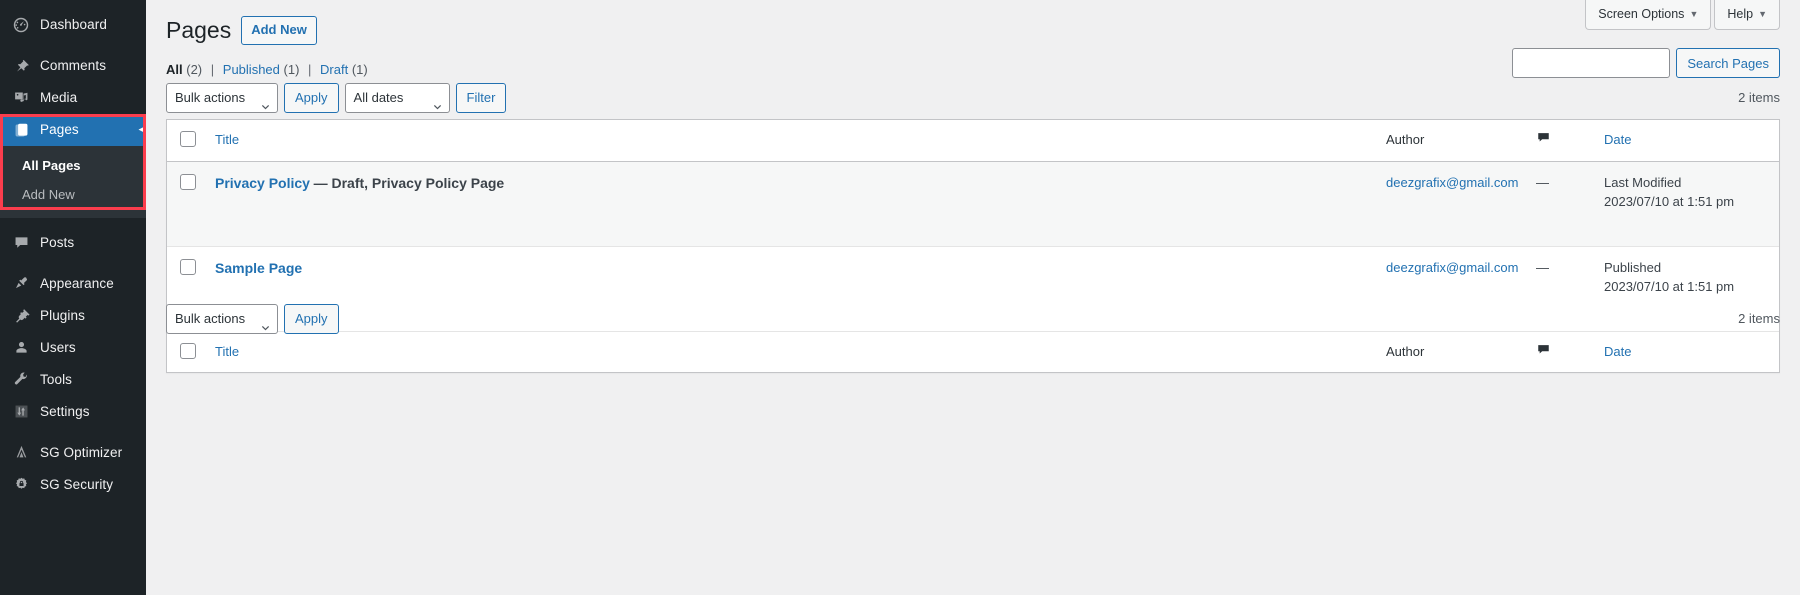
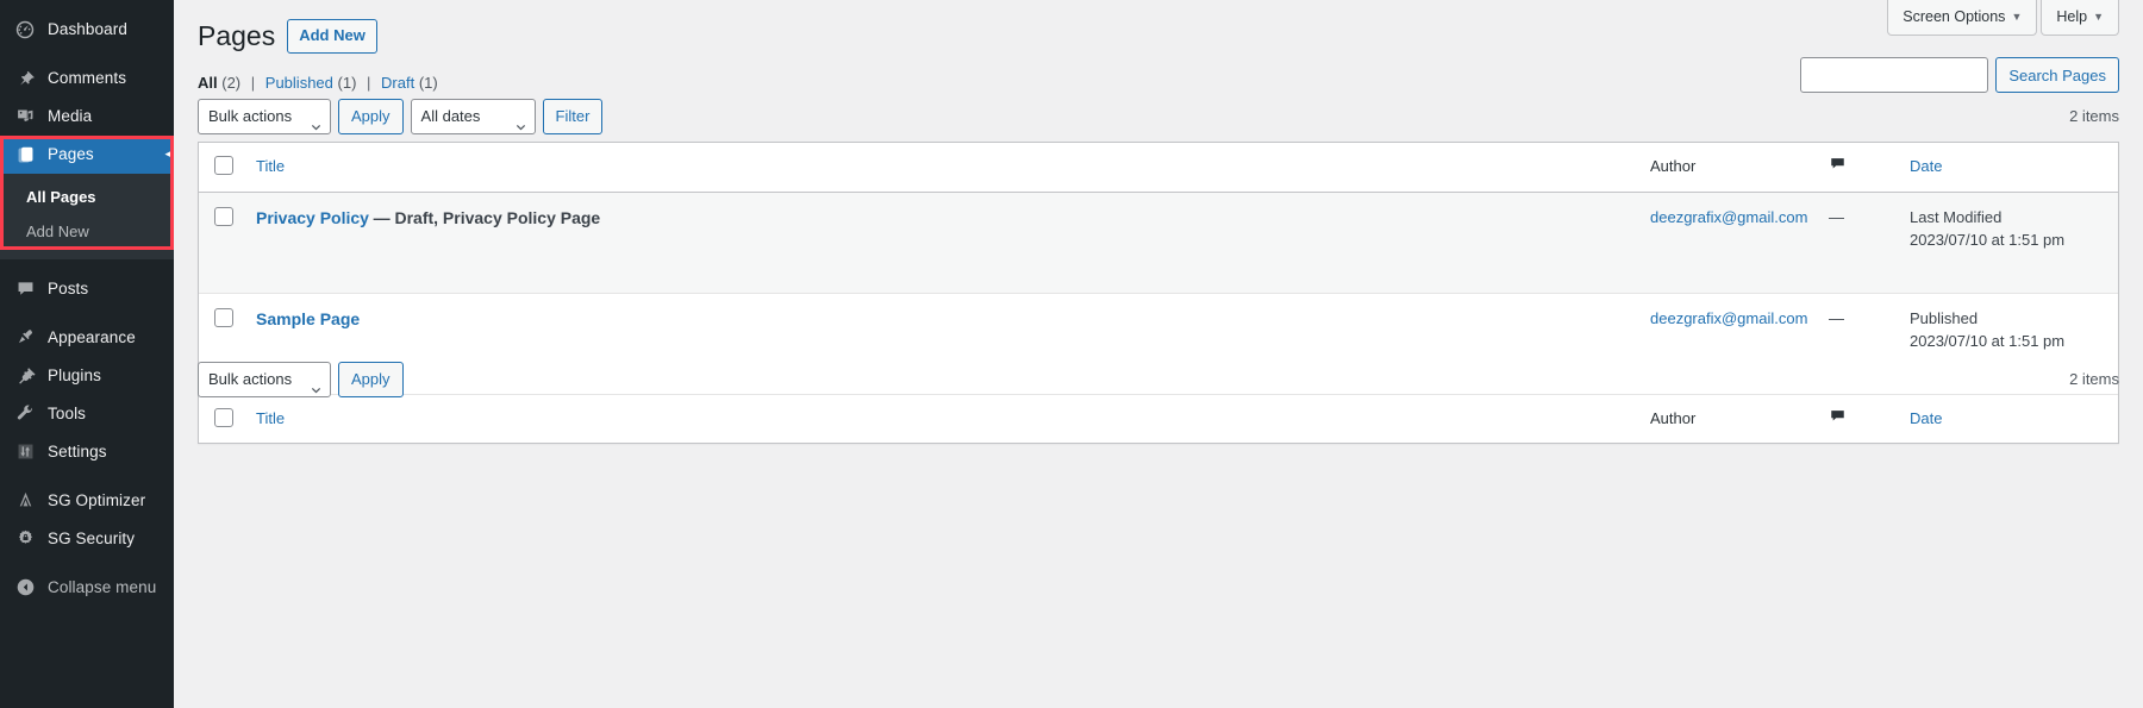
  Dashboard
  Comments
  Media
  Pages
  ◂
  All Pages
  Add New
  Posts
  Appearance
  Plugins
- Users
  Tools
  Settings
  SG Optimizer
  SG Security
+ Collapse menu
  Screen Options
  ▼
  Help
  ▼
  Pages
  Add New
  All (2) | Published (1) | Draft (1)
  Search Pages
  Bulk actions
  Apply
  All dates
  Filter
  2 items
  	Title	Author		Date
  	Privacy Policy — Draft, Privacy Policy Page	deezgrafix@gmail.com	—	Last Modified 2023/07/10 at 1:51 pm
  	Sample Page	deezgrafix@gmail.com	—	Published 2023/07/10 at 1:51 pm
  	Title	Author		Date
  Bulk actions
  Apply
  2 items
